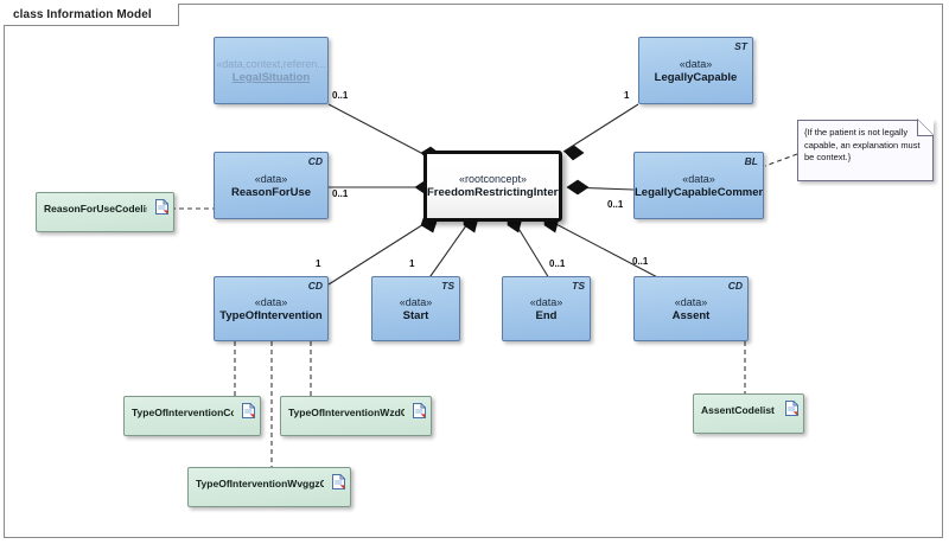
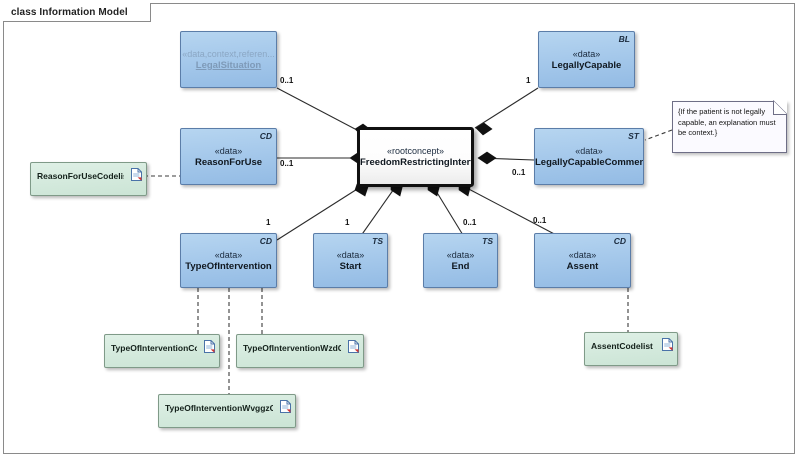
  class Information Model
  «data,context,referen...
  LegalSituation
  CD
  «data»
  ReasonForUse
  «rootconcept»
  FreedomRestrictingInter
- ST
+ BL
  «data»
  LegallyCapable
- BL
+ ST
  «data»
  LegallyCapableCommen
  CD
  «data»
  TypeOfIntervention
  TS
  «data»
  Start
  TS
  «data»
  End
  CD
  «data»
  Assent
  ReasonForUseCodeli
  TypeOfInterventionC
  TypeOfInterventionWzdC
  TypeOfInterventionWvggzC
  AssentCodelist
  {If the patient is not legally capable, an explanation must be context.}
  0..1
  0..1
  1
  0..1
  1
  1
  0..1
  0..1
